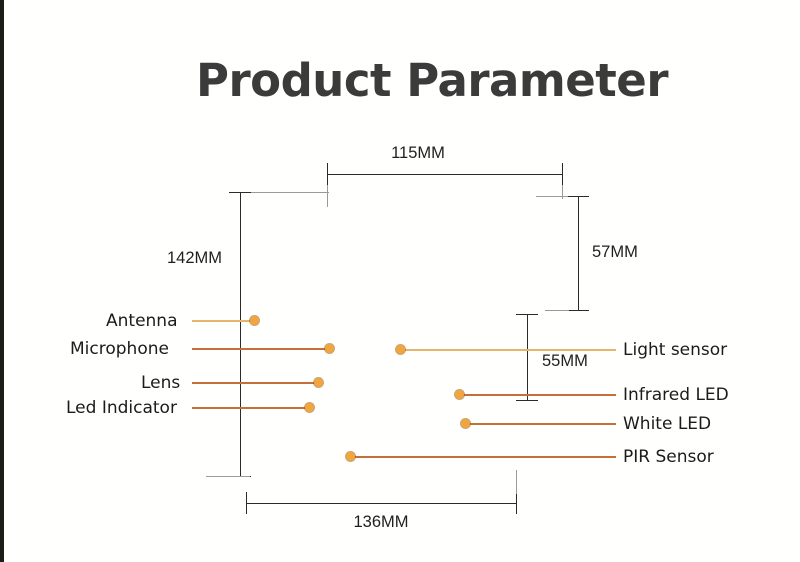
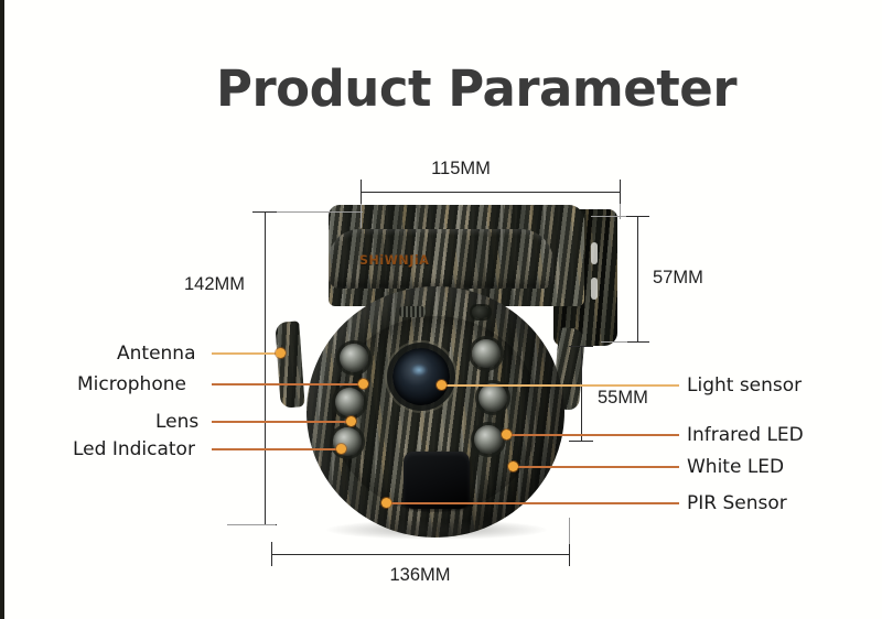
  Product Parameter
+ SHiWNJiA
  115MM
  142MM
  57MM
  55MM
  136MM
  Antenna
  Microphone
  Lens
  Led Indicator
  Light sensor
  Infrared LED
  White LED
  PIR Sensor
